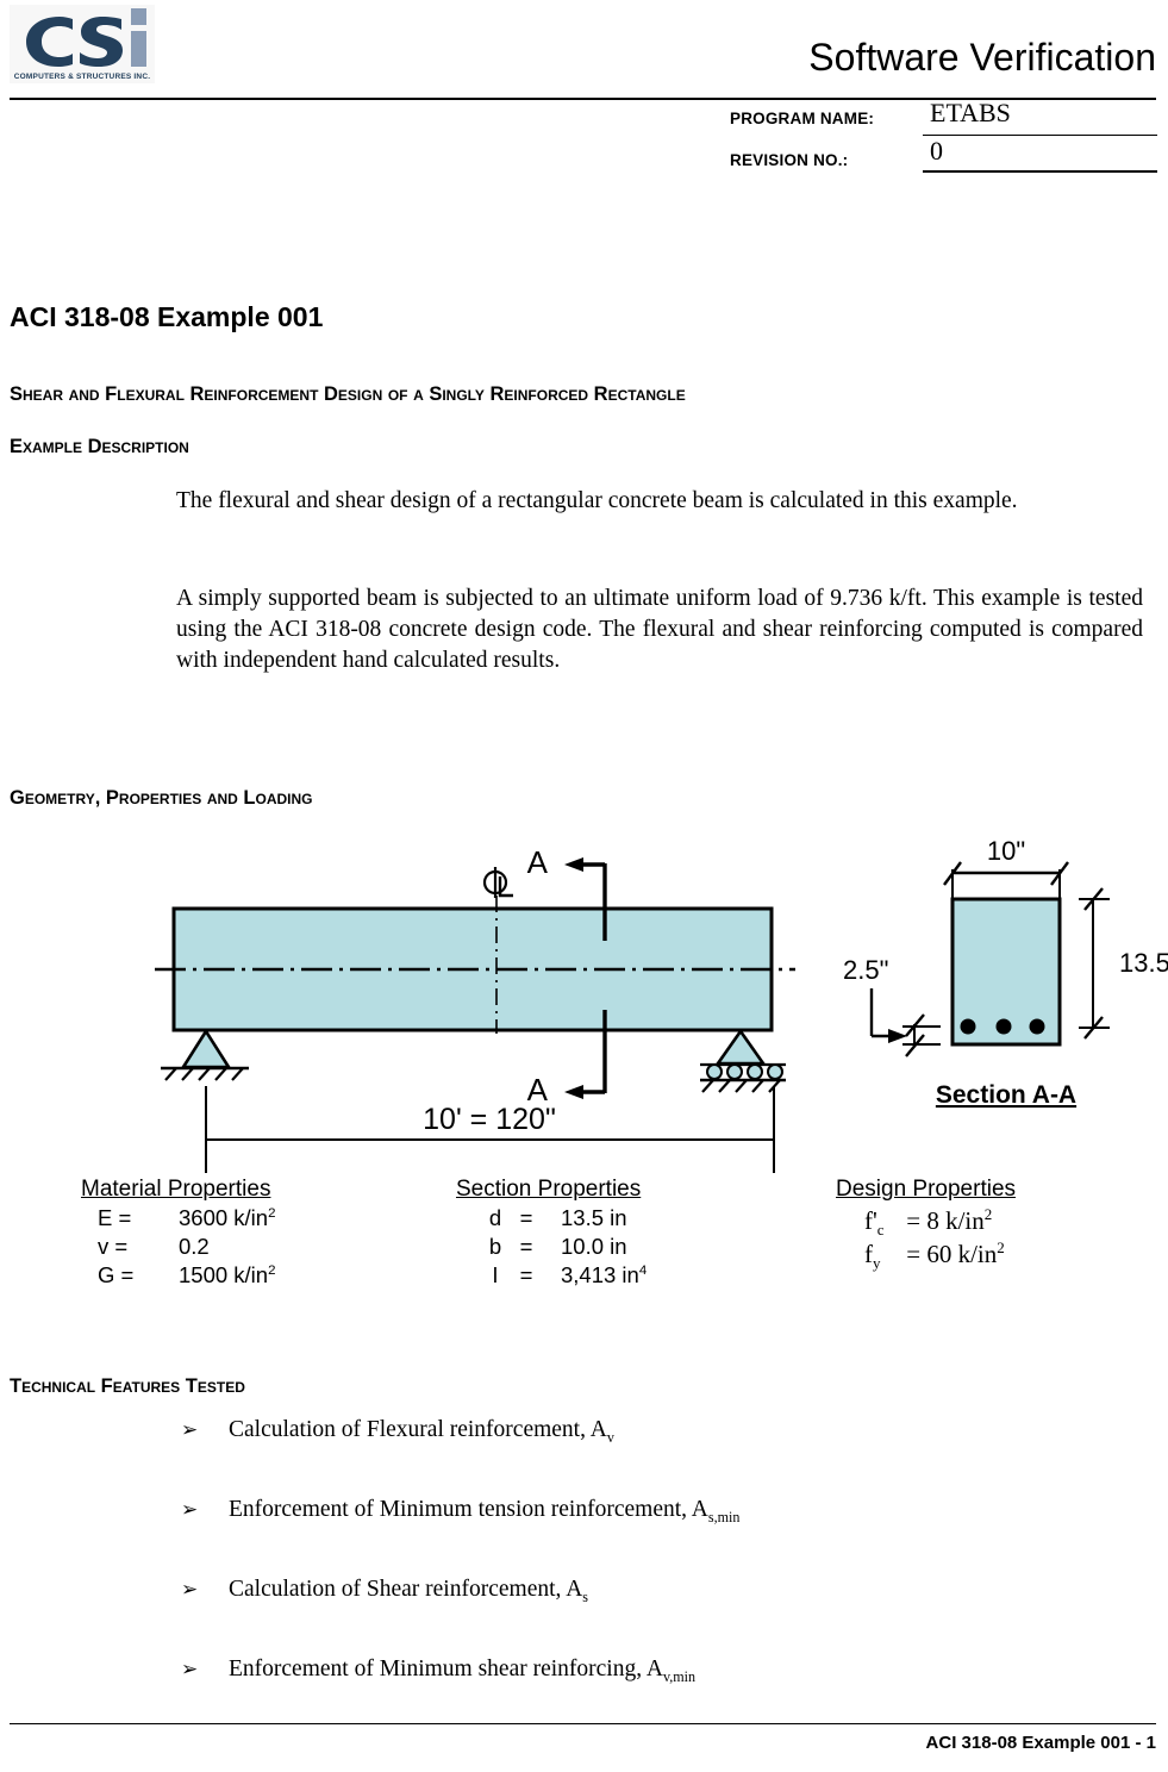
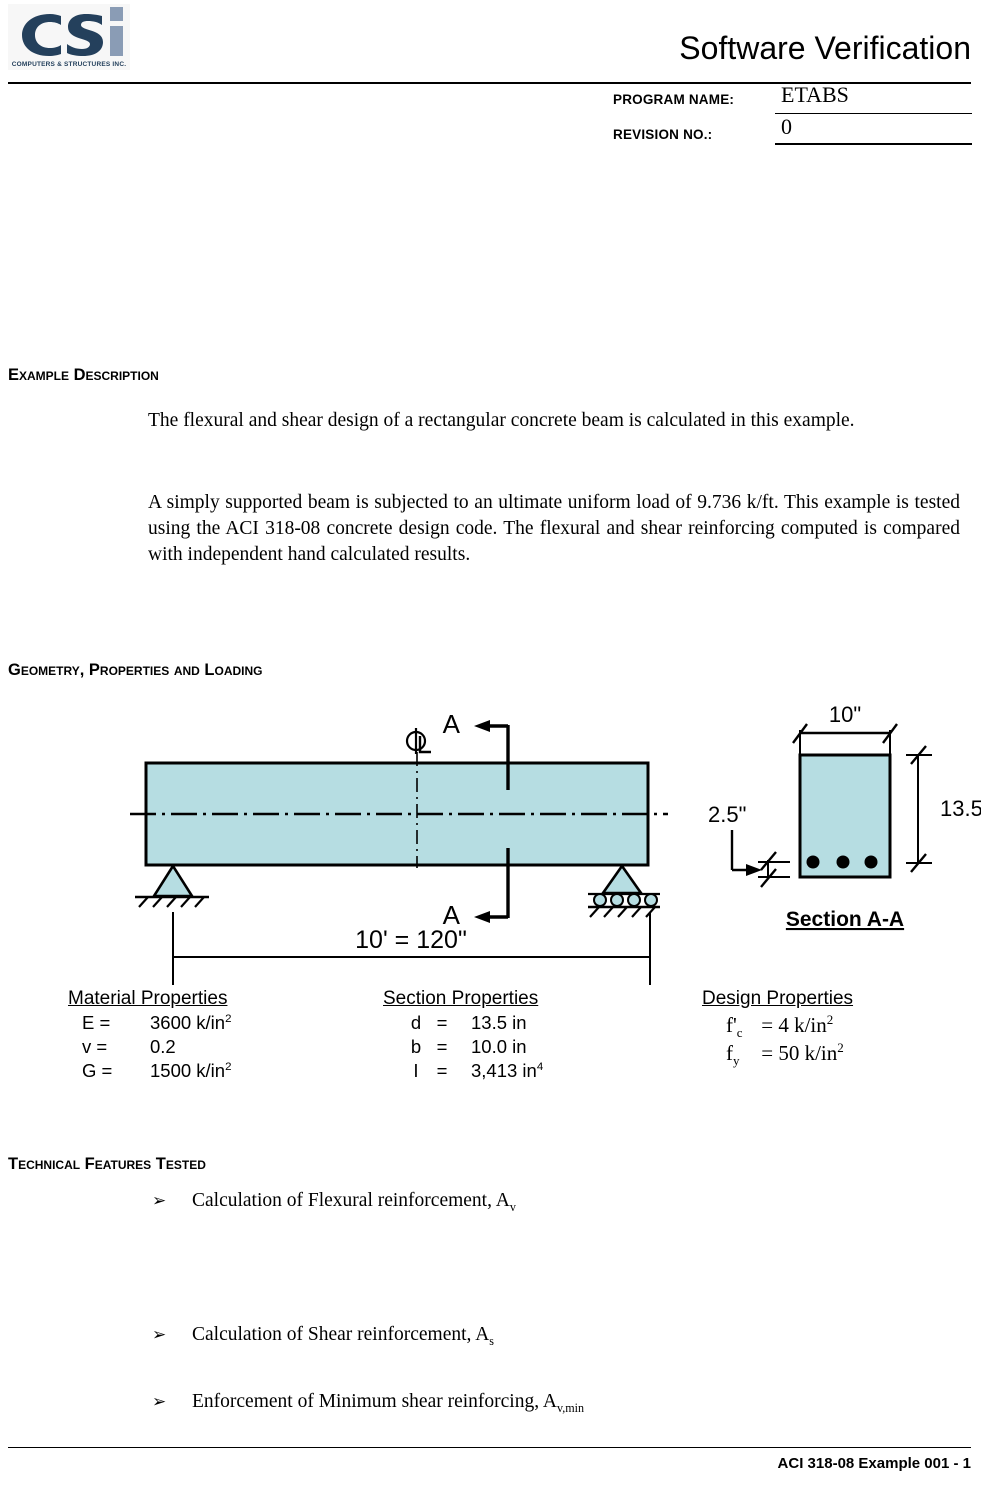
  Software Verification
  PROGRAM NAME:
  ETABS
  REVISION NO.:
  0
- ACI 318-08 Example 001
- Shear and Flexural Reinforcement Design of a Singly Reinforced Rectangle
  Example Description
  The flexural and shear design of a rectangular concrete beam is calculated in this example.
  A simply supported beam is subjected to an ultimate uniform load of 9.736 k/ft. This example is tested using the ACI 318-08 concrete design code. The flexural and shear reinforcing computed is compared with independent hand calculated results.
  Geometry, Properties and Loading
  A
  A
  10' = 120"
  10"
  13.5
  2.5"
  Section A-A
  Material Properties
  E =
  3600 k/in2
  v =
  0.2
  G =
  1500 k/in2
  Section Properties
  d
  =
  13.5 in
  b
  =
  10.0 in
  I
  =
  3,413 in4
  Design Properties
- f'c = 8 k/in2
+ f'c = 4 k/in2
- fy = 60 k/in2
+ fy = 50 k/in2
  Technical Features Tested
  ➢ Calculation of Flexural reinforcement, Av
- ➢ Enforcement of Minimum tension reinforcement, As,min
  ➢ Calculation of Shear reinforcement, As
  ➢ Enforcement of Minimum shear reinforcing, Av,min
  ACI 318-08 Example 001 - 1
